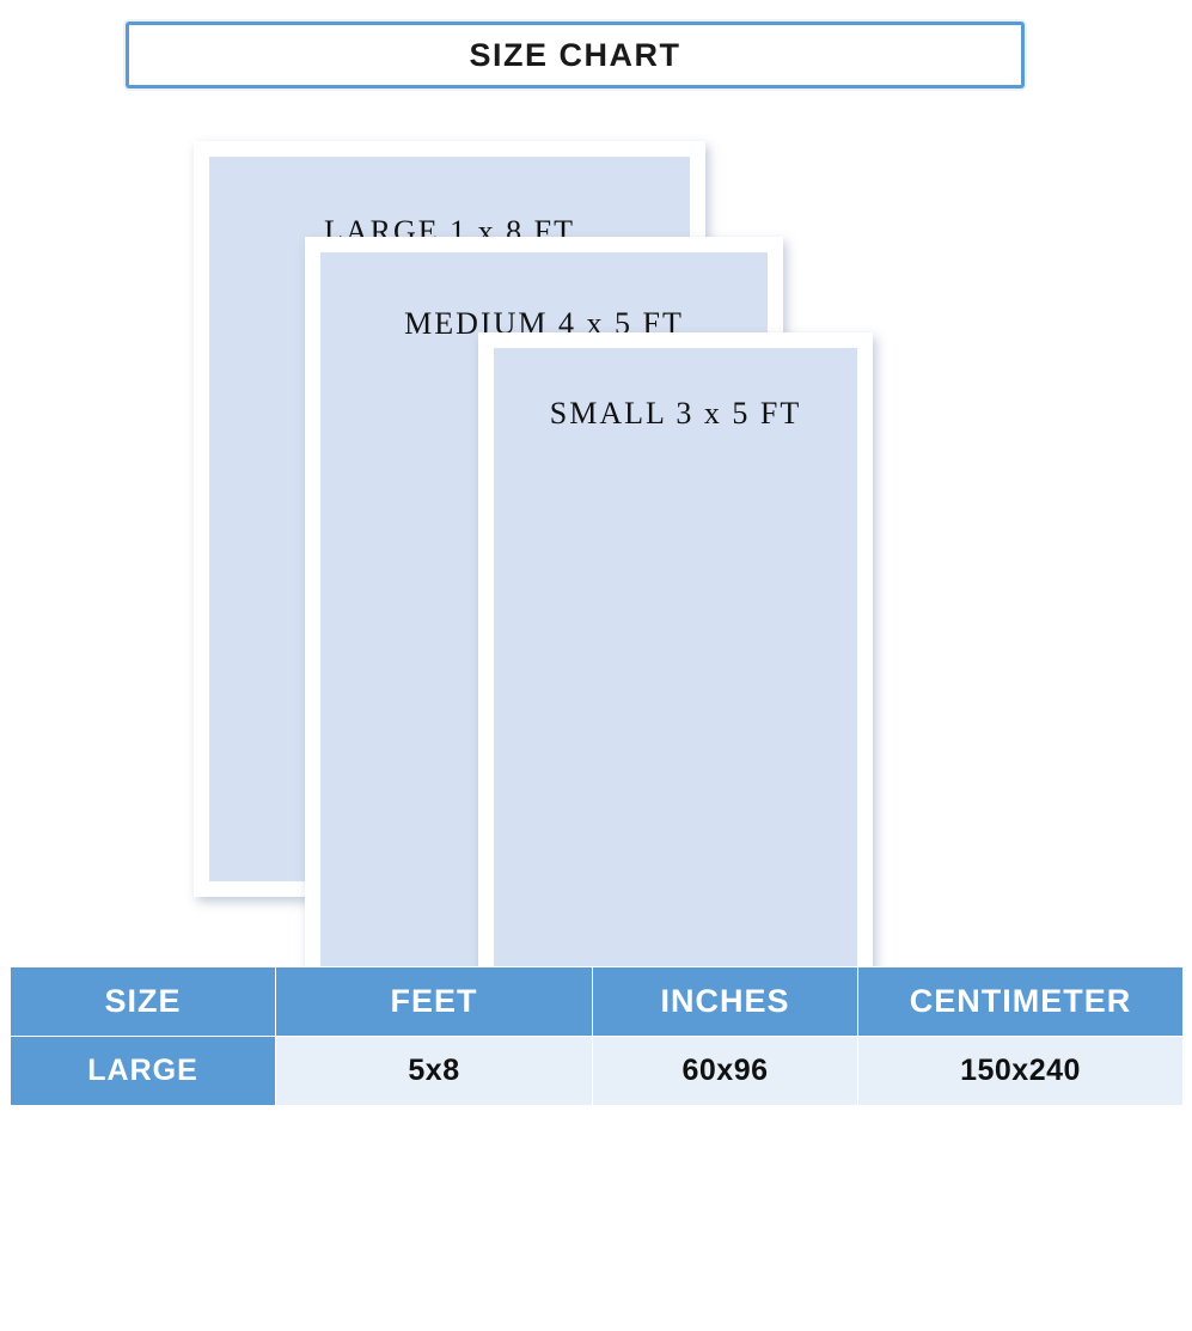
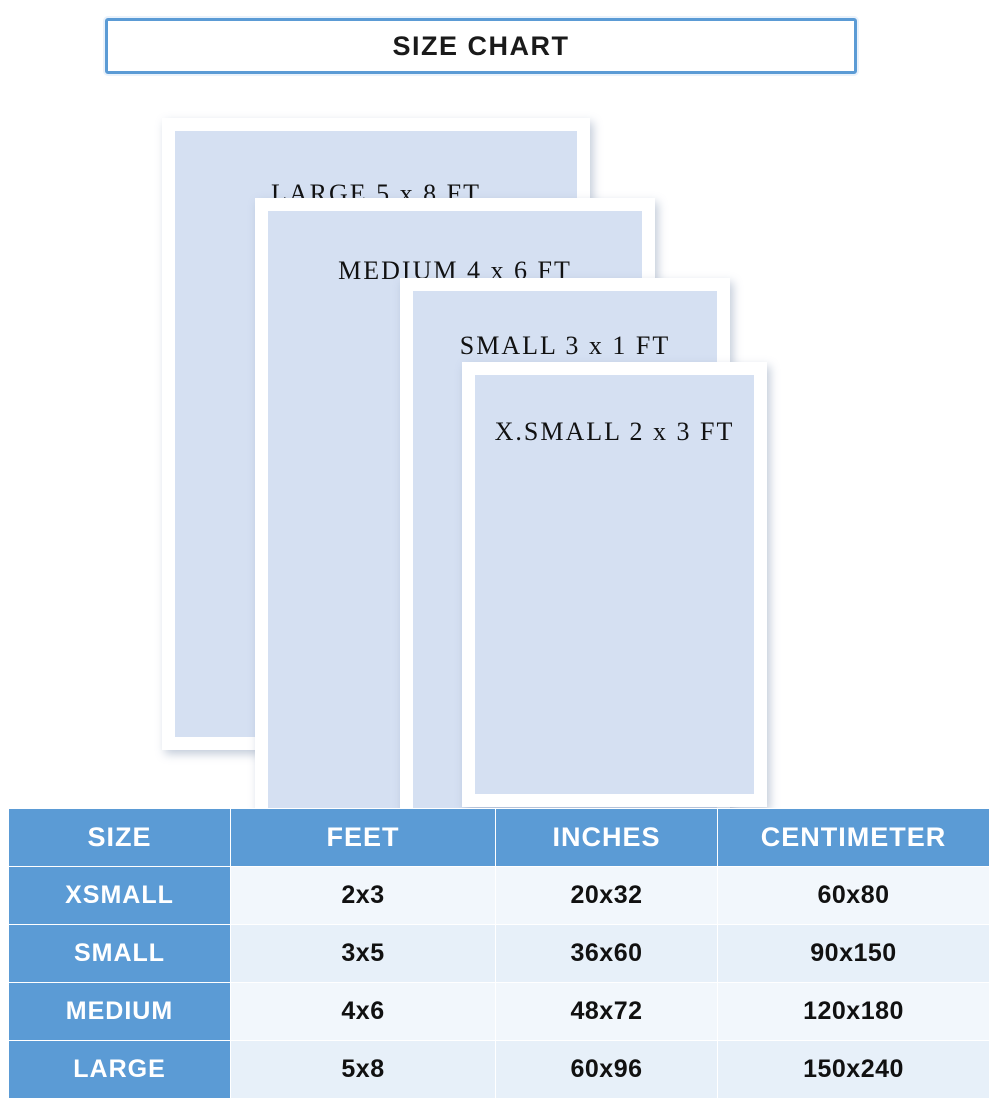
  SIZE CHART
- LARGE 1 x 8 FT
+ LARGE 5 x 8 FT
- MEDIUM 4 x 5 FT
+ MEDIUM 4 x 6 FT
- SMALL 3 x 5 FT
+ SMALL 3 x 1 FT
+ X.SMALL 2 x 3 FT
  SIZE	FEET	INCHES	CENTIMETER
+ XSMALL	2x3	20x32	60x80
+ SMALL	3x5	36x60	90x150
+ MEDIUM	4x6	48x72	120x180
  LARGE	5x8	60x96	150x240
